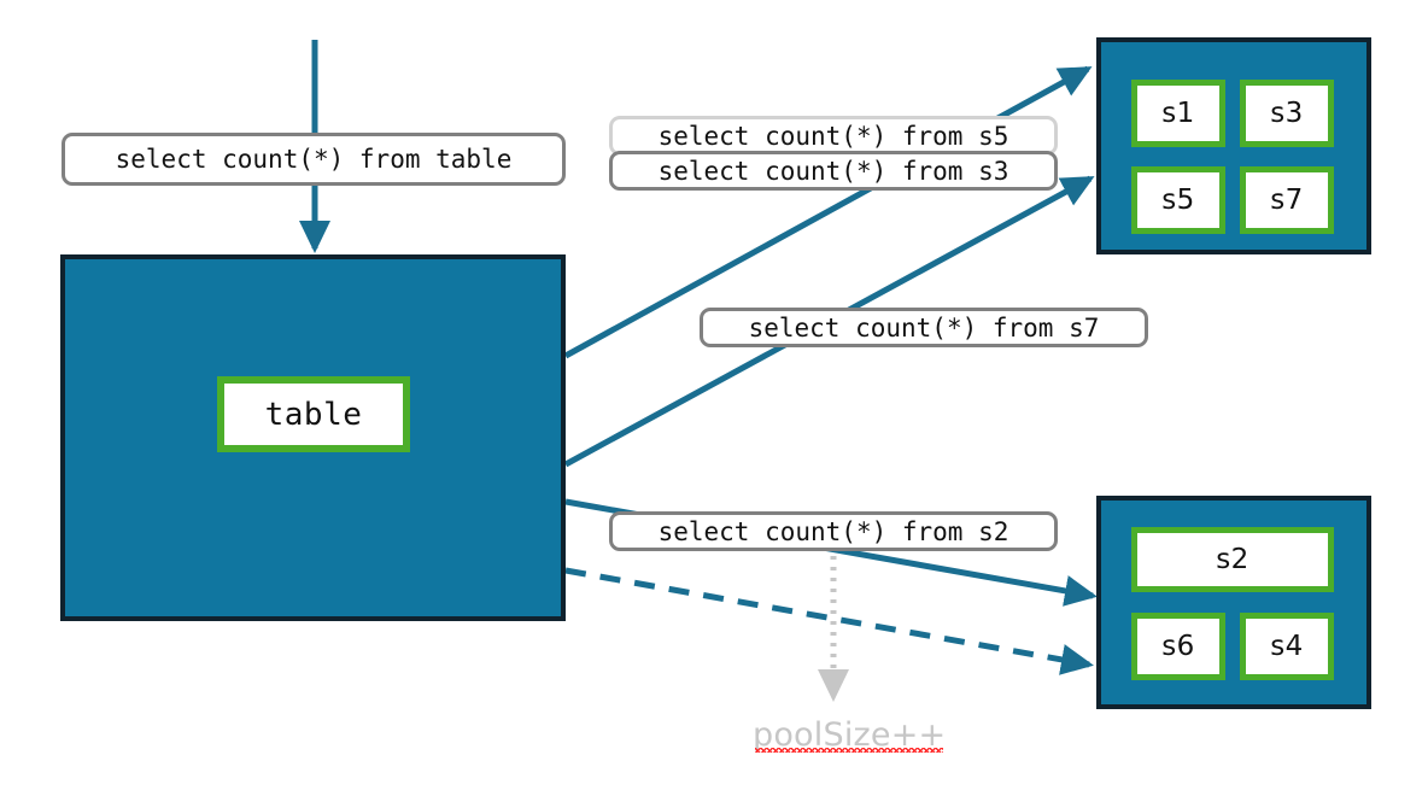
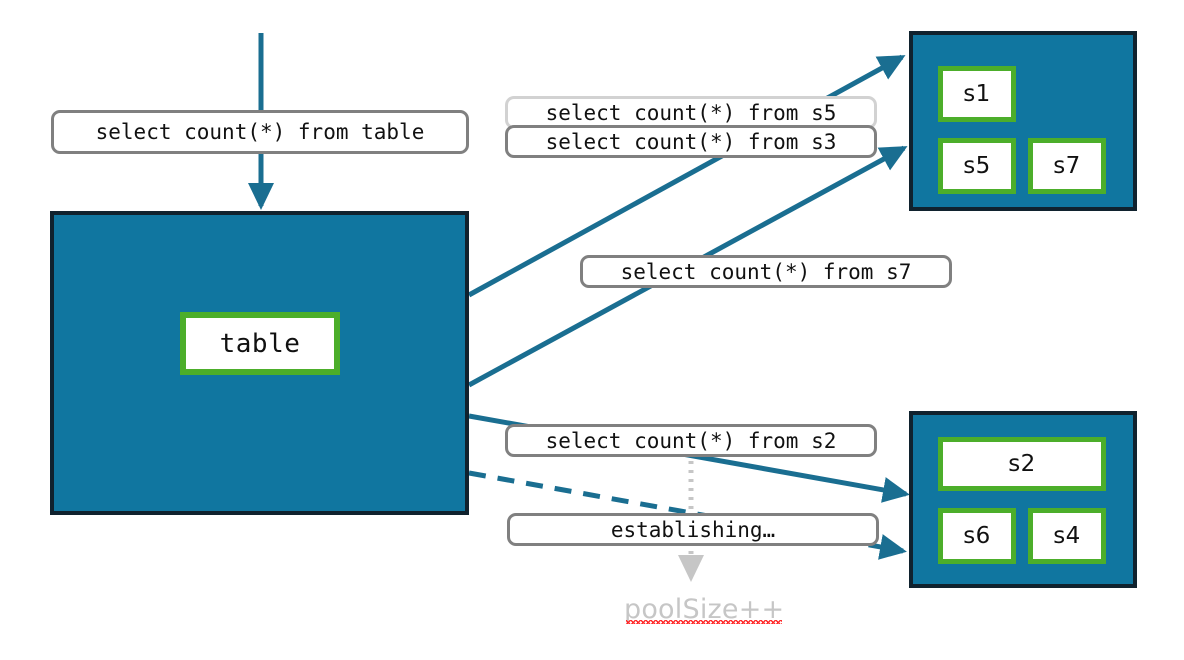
  table
  s1
- s3
  s5
  s7
  s2
  s6
  s4
  select count(*) from table
  select count(*) from s5
  select count(*) from s3
  select count(*) from s7
  select count(*) from s2
+ establishing…
  poolSize++
